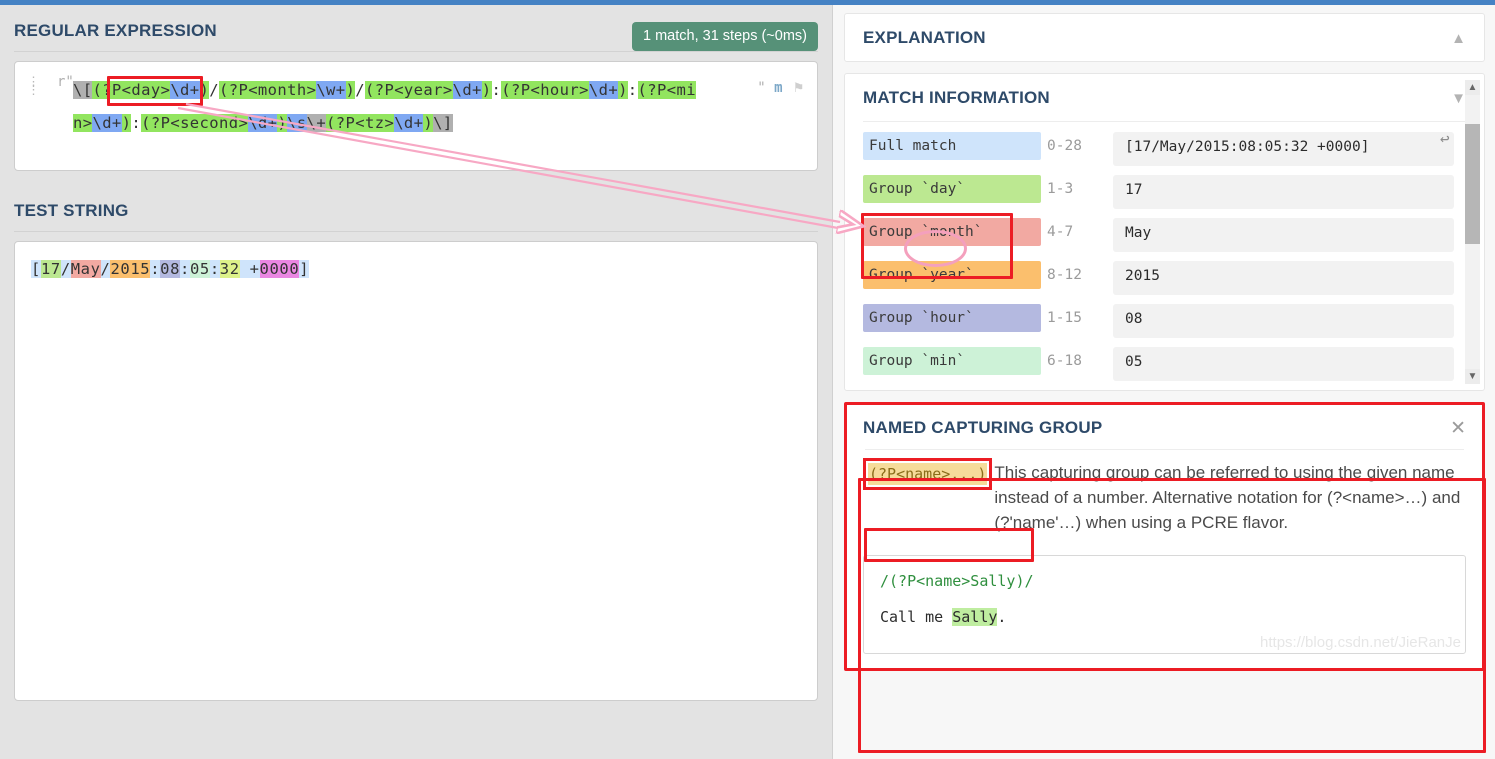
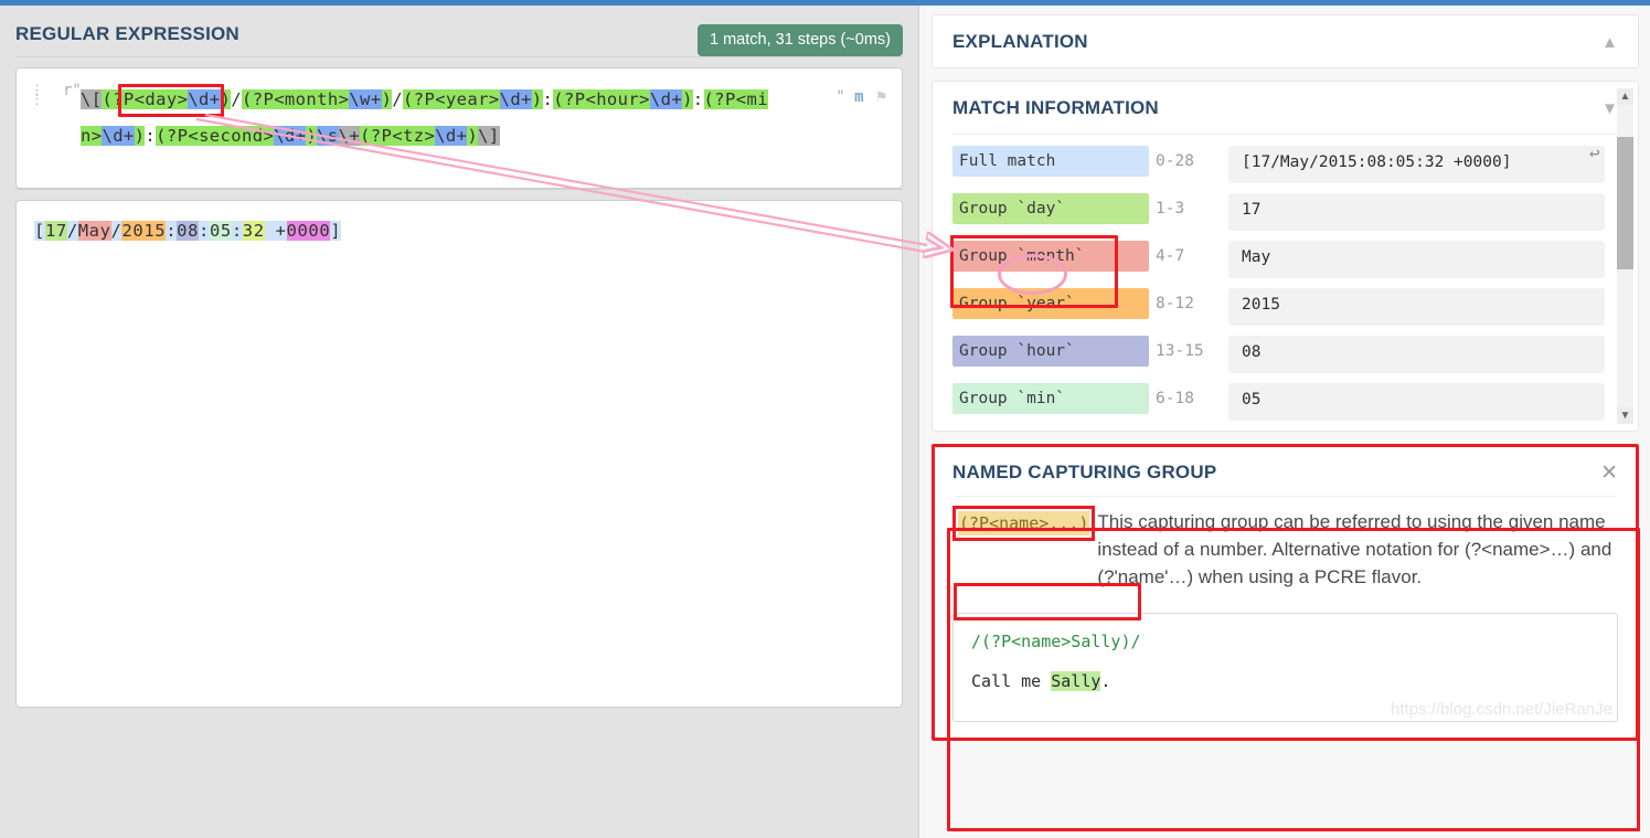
  REGULAR EXPRESSION
  1 match, 31 steps (~0ms)
  ⋮
  ⋮
  r"
  \[(?P<day>\d+)/(?P<month>\w+)/(?P<year>\d+):(?P<hour>\d+):(?P<min>\d+):(?P<second>\+) s\+(?P<tz>\d+)\]
  " m ⚑
- TEST STRING
  [17/May/2015:08:05:32 +0000]
  EXPLANATION
  ▲
  MATCH INFORMATION
  ▼
  Full match
  0-28
  [17/May/2015:08:05:32 +0000]
  Group `day`
  1-3
  17
  Group `month`
  4-7
  May
  Group `year`
  8-12
  2015
  Group `hour`
- 1-15
+ 13-15
  08
  Group `min`
  6-18
  05
  ▲
  ▼
  NAMED CAPTURING GROUP
  ✕
  (?P<name>...)
  This capturing group can be referred to using the given name instead of a number. Alternative notation for (?<name>…) and (?'name'…) when using a PCRE flavor.
  /(?P<name>Sally)/
  Call me Sally.
  https://blog.csdn.net/JieRanJe
